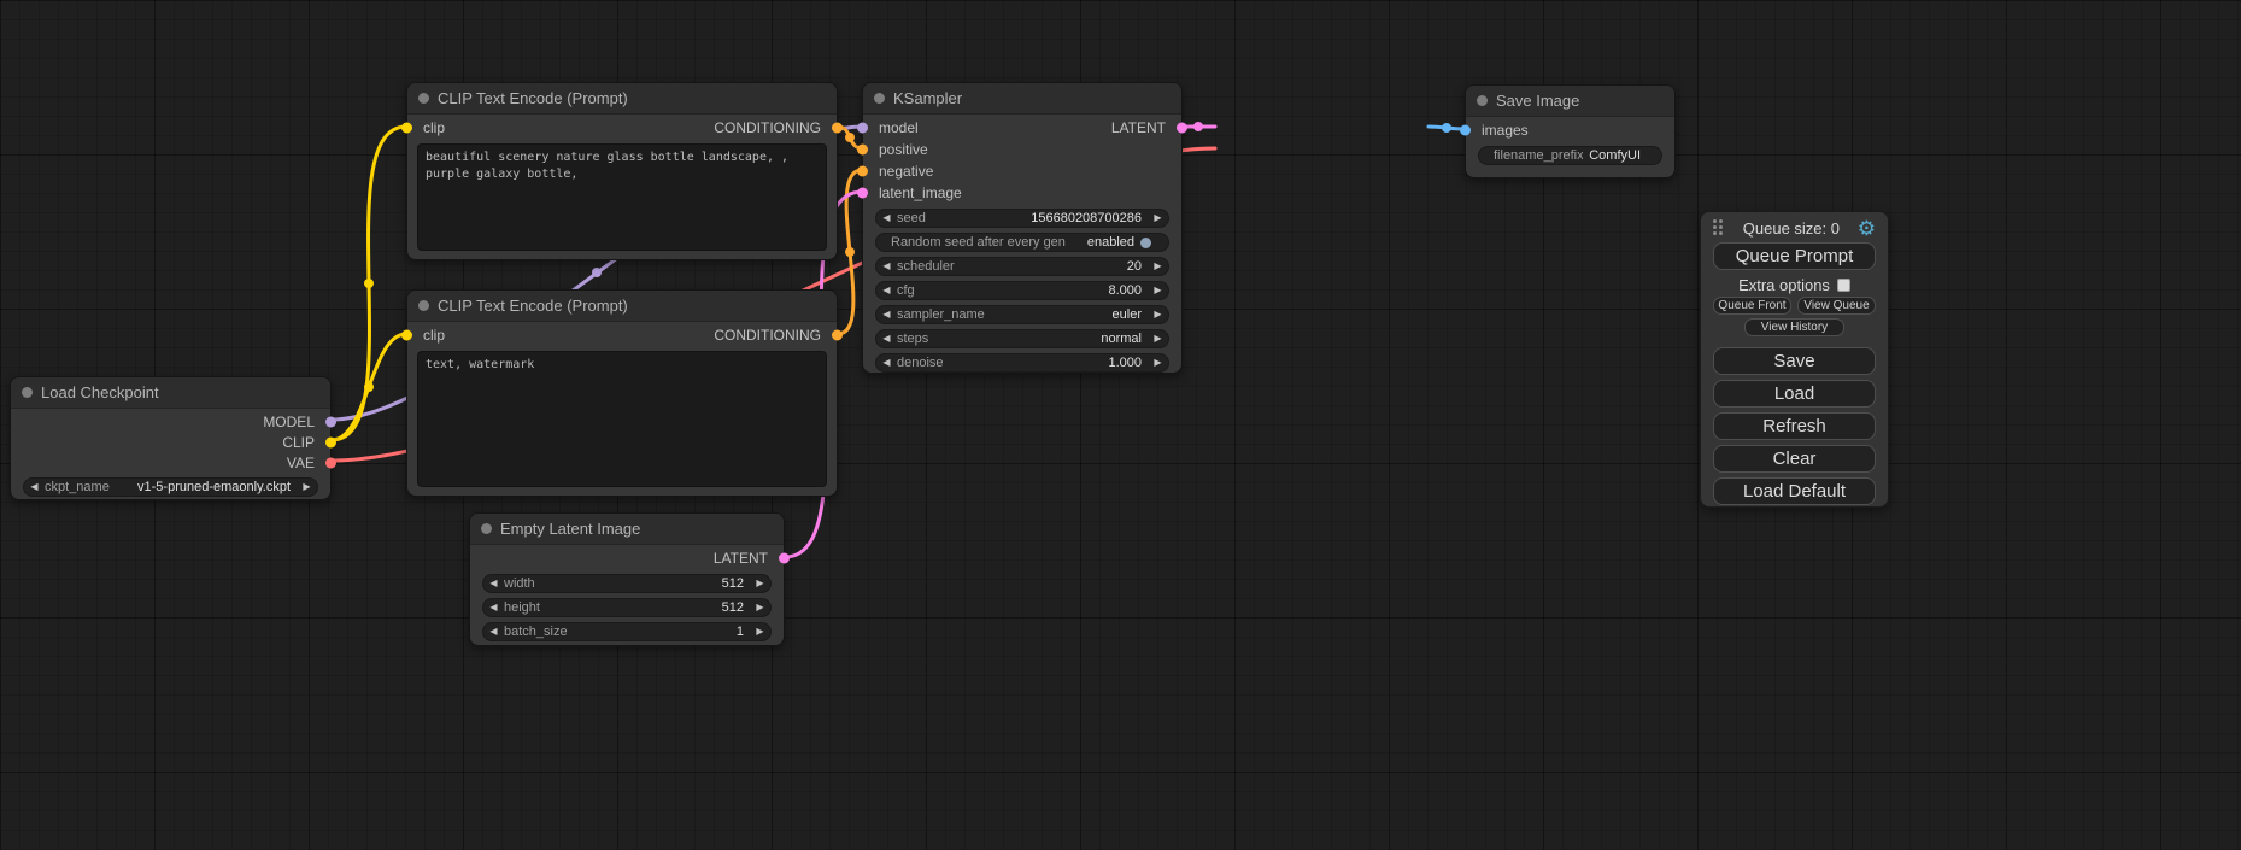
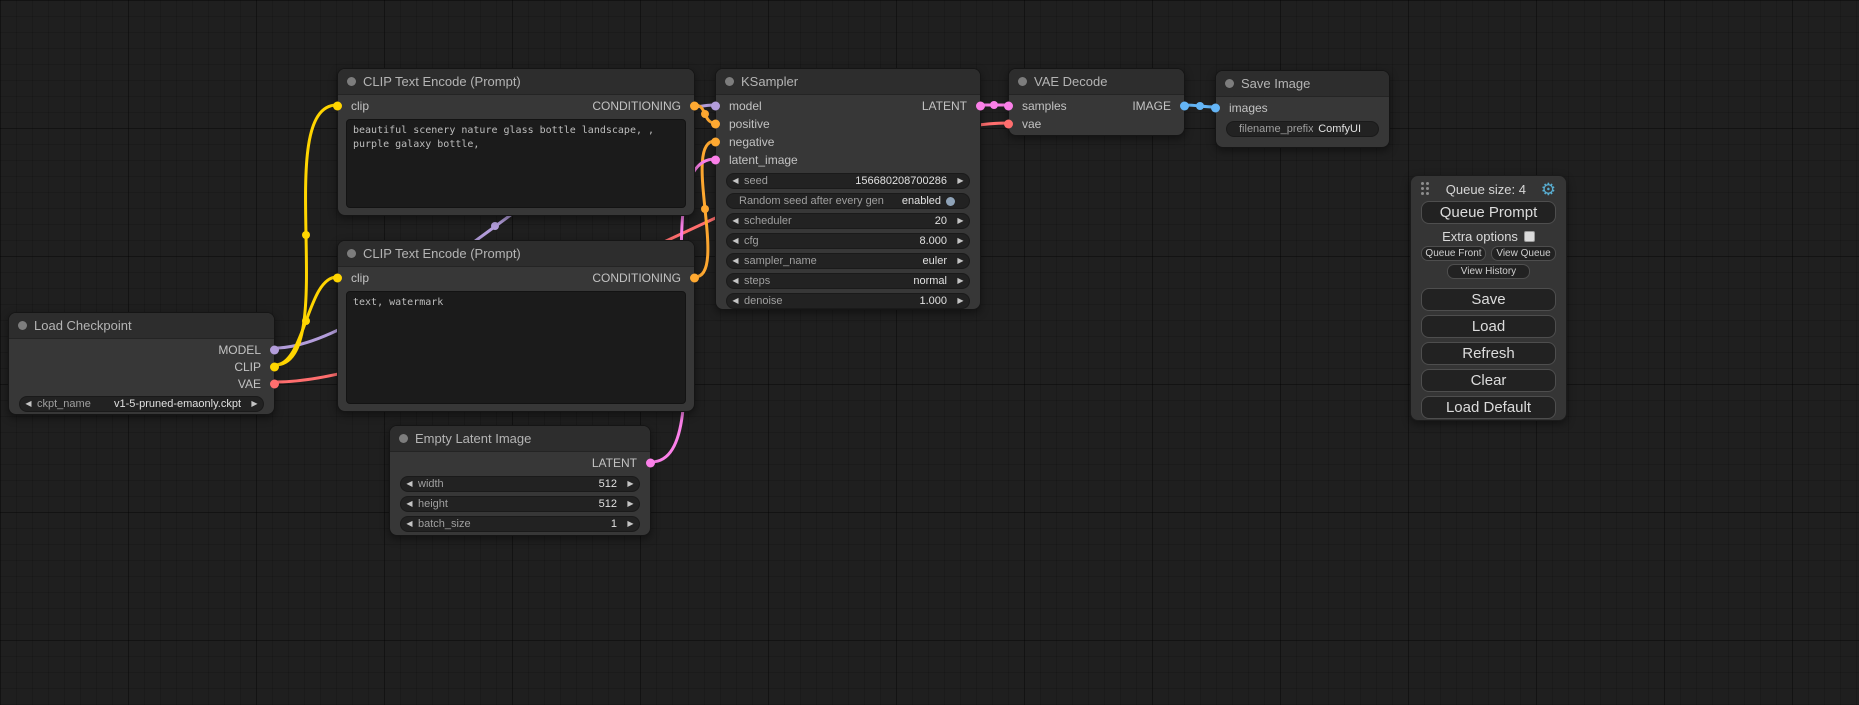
  Load Checkpoint
  MODEL
  CLIP
  VAE
  ◀
  ckpt_name
  v1-5-pruned-emaonly.ckpt
  ▶
  CLIP Text Encode (Prompt)
  clip
  CONDITIONING
  CLIP Text Encode (Prompt)
  clip
  CONDITIONING
  text, watermark
  Empty Latent Image
  LATENT
  ◀
  width
  512
  ▶
  ◀
  height
  512
  ▶
  ◀
  batch_size
  1
  ▶
  KSampler
  model
  LATENT
  positive
  negative
  latent_image
  ◀
  seed
  156680208700286
  ▶
  Random seed after every gen
  enabled
  ◀
  scheduler
  20
  ▶
  ◀
  cfg
  8.000
  ▶
  ◀
  sampler_name
  euler
  ▶
  ◀
  steps
  normal
  ▶
  ◀
  denoise
  1.000
  ▶
+ VAE Decode
+ samples
+ IMAGE
+ vae
  Save Image
  images
  filename_prefix
  ComfyUI
- Queue size: 0
+ Queue size: 4
  ⚙
  Queue Prompt
  Extra options
  Queue Front
  View Queue
  View History
  Save
  Load
  Refresh
  Clear
  Load Default
